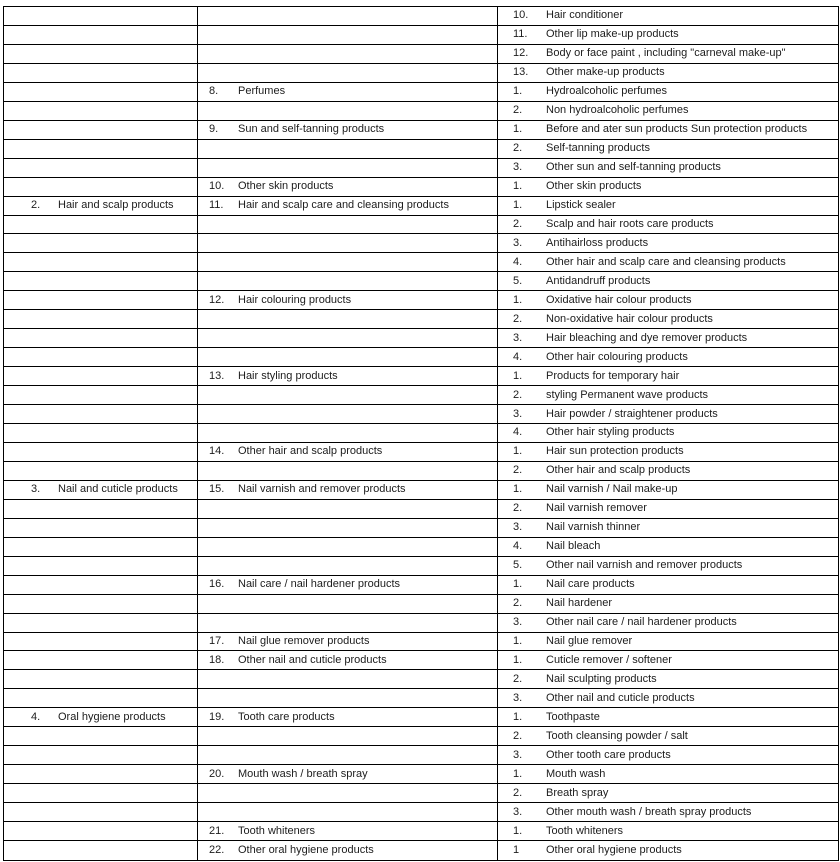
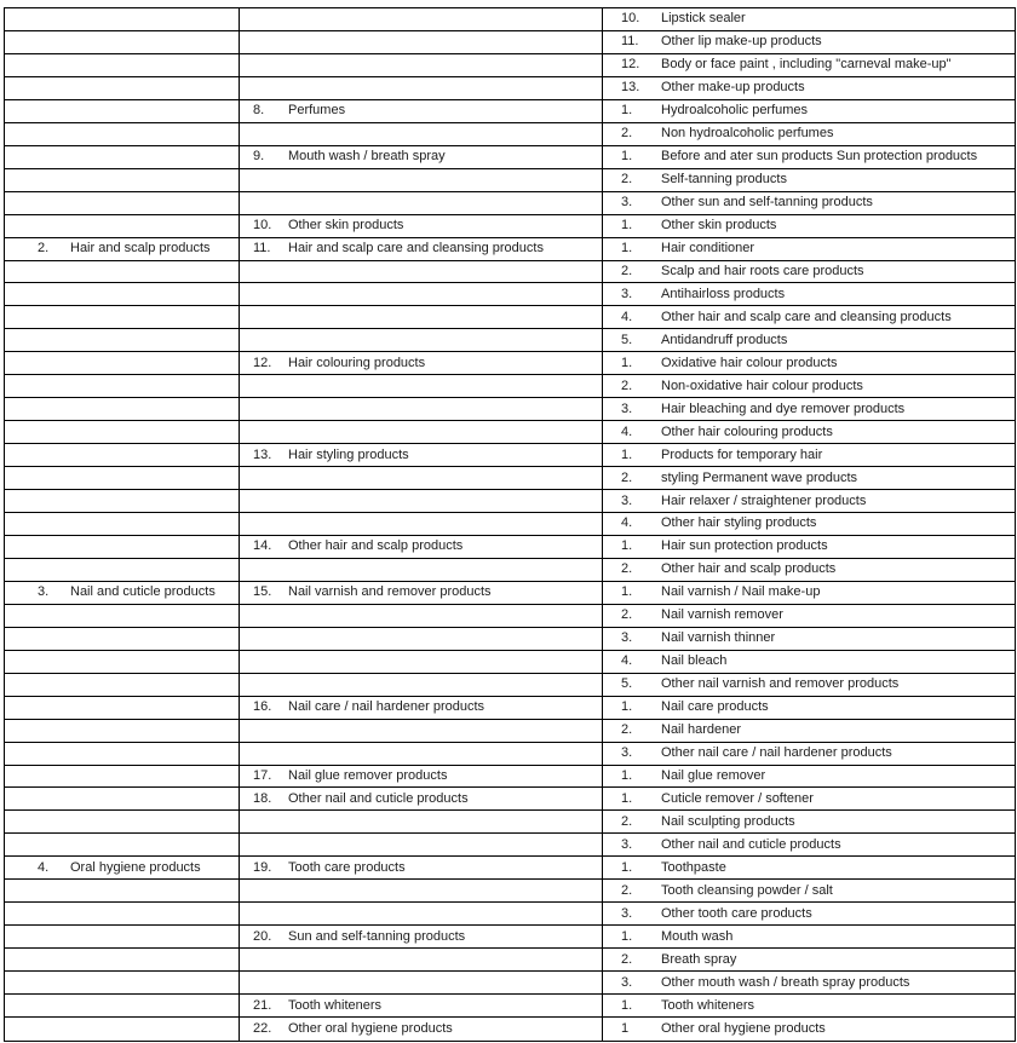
  10.
- Hair conditioner
+ Lipstick sealer
  11.
  Other lip make-up products
  12.
  Body or face paint , including "carneval make-up"
  13.
  Other make-up products
  8.
  Perfumes
  1.
  Hydroalcoholic perfumes
  2.
  Non hydroalcoholic perfumes
  9.
- Sun and self-tanning products
+ Mouth wash / breath spray
  1.
  Before and ater sun products Sun protection products
  2.
  Self-tanning products
  3.
  Other sun and self-tanning products
  10.
  Other skin products
  1.
  Other skin products
  2.
  Hair and scalp products
  11.
  Hair and scalp care and cleansing products
  1.
- Lipstick sealer
+ Hair conditioner
  2.
  Scalp and hair roots care products
  3.
  Antihairloss products
  4.
  Other hair and scalp care and cleansing products
  5.
  Antidandruff products
  12.
  Hair colouring products
  1.
  Oxidative hair colour products
  2.
  Non-oxidative hair colour products
  3.
  Hair bleaching and dye remover products
  4.
  Other hair colouring products
  13.
  Hair styling products
  1.
  Products for temporary hair
  2.
  styling Permanent wave products
  3.
- Hair powder / straightener products
+ Hair relaxer / straightener products
  4.
  Other hair styling products
  14.
  Other hair and scalp products
  1.
  Hair sun protection products
  2.
  Other hair and scalp products
  3.
  Nail and cuticle products
  15.
  Nail varnish and remover products
  1.
  Nail varnish / Nail make-up
  2.
  Nail varnish remover
  3.
  Nail varnish thinner
  4.
  Nail bleach
  5.
  Other nail varnish and remover products
  16.
  Nail care / nail hardener products
  1.
  Nail care products
  2.
  Nail hardener
  3.
  Other nail care / nail hardener products
  17.
  Nail glue remover products
  1.
  Nail glue remover
  18.
  Other nail and cuticle products
  1.
  Cuticle remover / softener
  2.
  Nail sculpting products
  3.
  Other nail and cuticle products
  4.
  Oral hygiene products
  19.
  Tooth care products
  1.
  Toothpaste
  2.
  Tooth cleansing powder / salt
  3.
  Other tooth care products
  20.
- Mouth wash / breath spray
+ Sun and self-tanning products
  1.
  Mouth wash
  2.
  Breath spray
  3.
  Other mouth wash / breath spray products
  21.
  Tooth whiteners
  1.
  Tooth whiteners
  22.
  Other oral hygiene products
  1
  Other oral hygiene products
